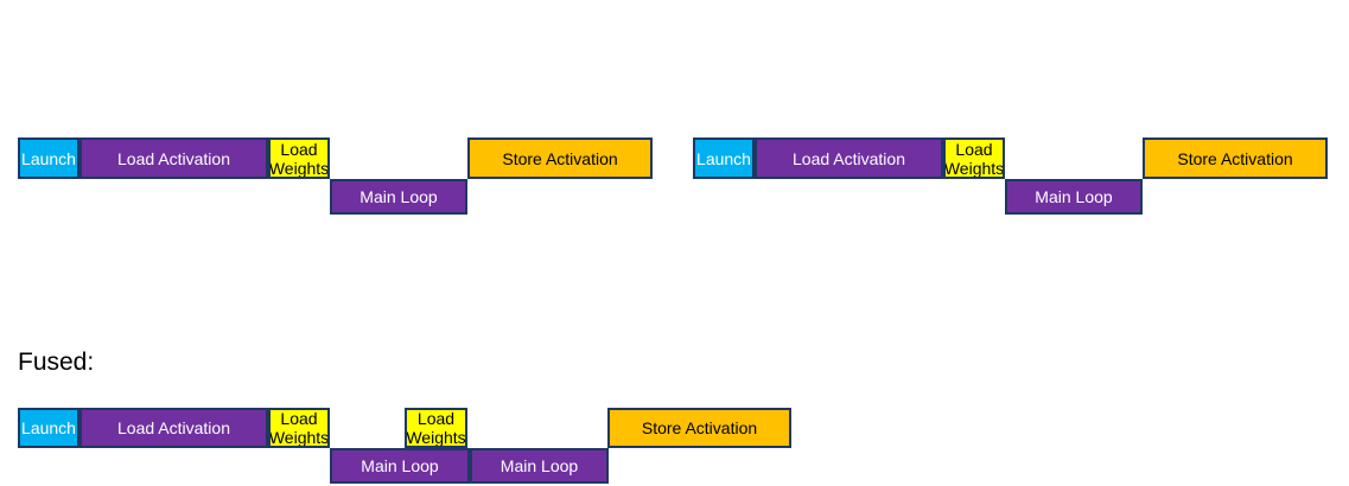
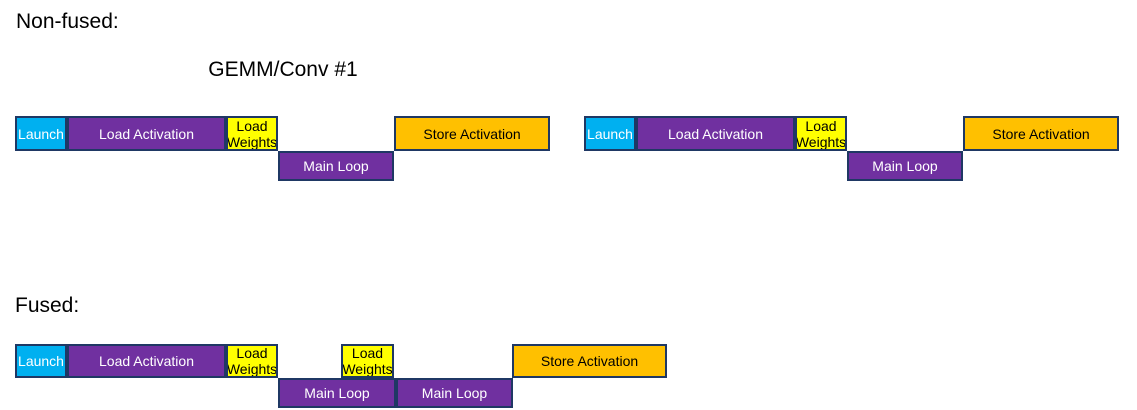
+ Non-fused:
+ GEMM/Conv #1
  Fused:
  Launch
  Load Activation
  Load Weights
  Main Loop
  Store Activation
  Launch
  Load Activation
  Load Weights
  Main Loop
  Store Activation
  Launch
  Load Activation
  Load Weights
  Main Loop
  Load Weights
  Main Loop
  Store Activation
